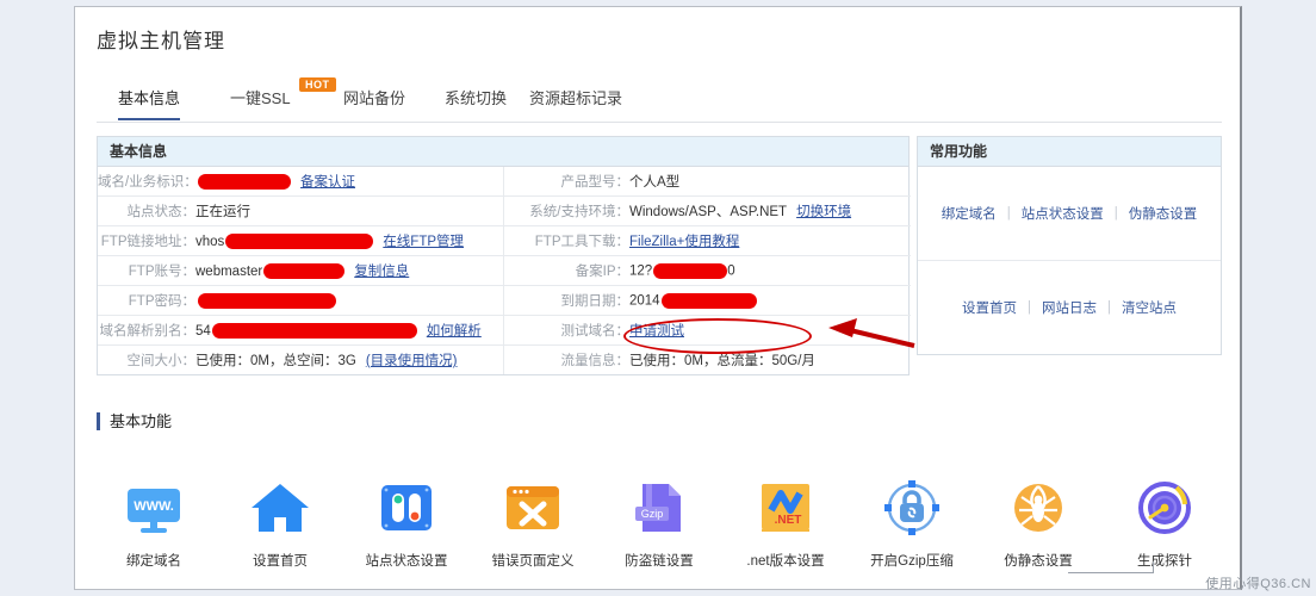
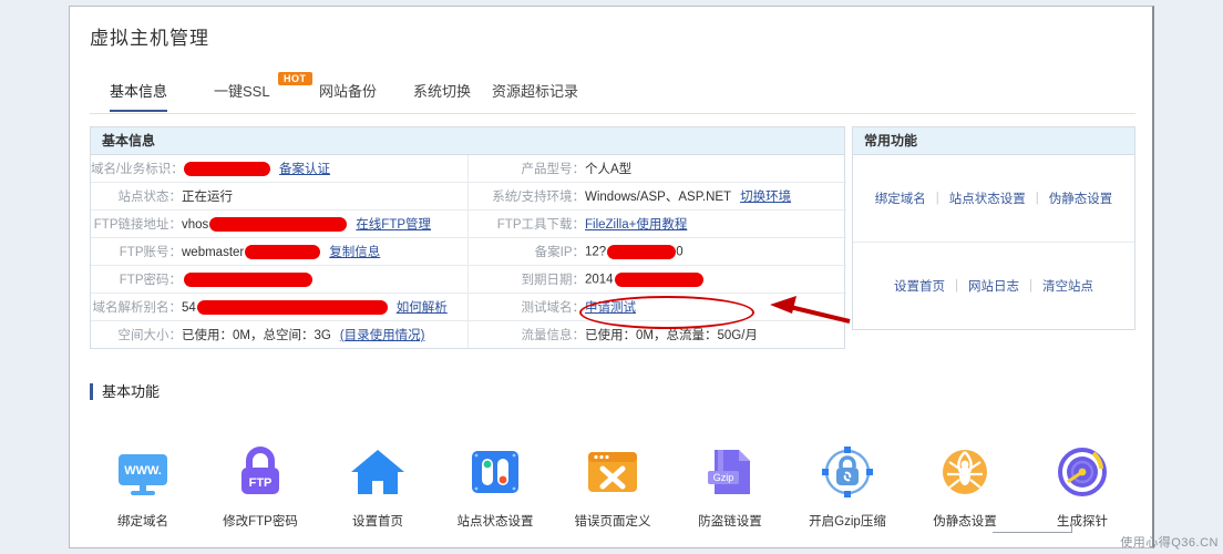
  虚拟主机管理
  基本信息
  一键SSL
  HOT
  网站备份
  系统切换
  资源超标记录
  基本信息
  域名/业务标识：	备案认证		产品型号：	个人A型
  站点状态：	正在运行		系统/支持环境：	Windows/ASP、ASP.NET 切换环境
  FTP链接地址：	vhos 在线FTP管理		FTP工具下载：	FileZilla+使用教程
  FTP账号：	webmaster 复制信息		备案IP：	12? 0
  FTP密码：			到期日期：	2014
  域名解析别名：	54 如何解析		测试域名：	申请测试
  空间大小：	已使用：0M，总空间：3G (目录使用情况)		流量信息：	已使用：0M，总流量：50G/月
  常用功能
  绑定域名
  |
  站点状态设置
  |
  伪静态设置
  设置首页
  |
  网站日志
  |
  清空站点
  基本功能
  WWW.
  绑定域名
+ FTP
+ 修改FTP密码
  设置首页
  站点状态设置
  错误页面定义
  Gzip
  防盗链设置
- .NET
- .net版本设置
  开启Gzip压缩
  伪静态设置
  生成探针
  使用心得Q36.CN
